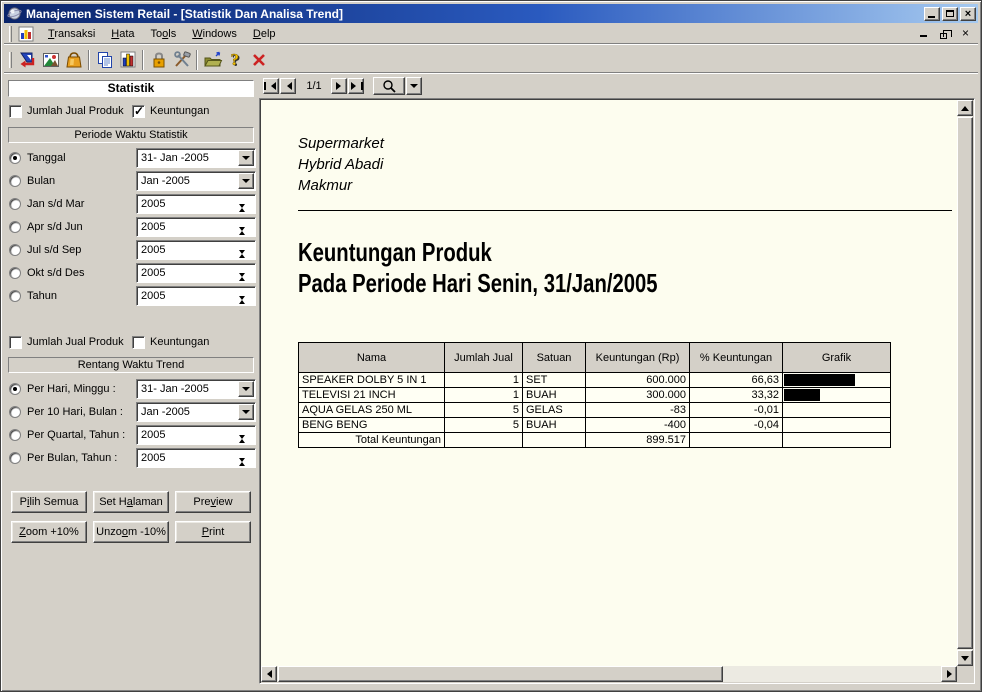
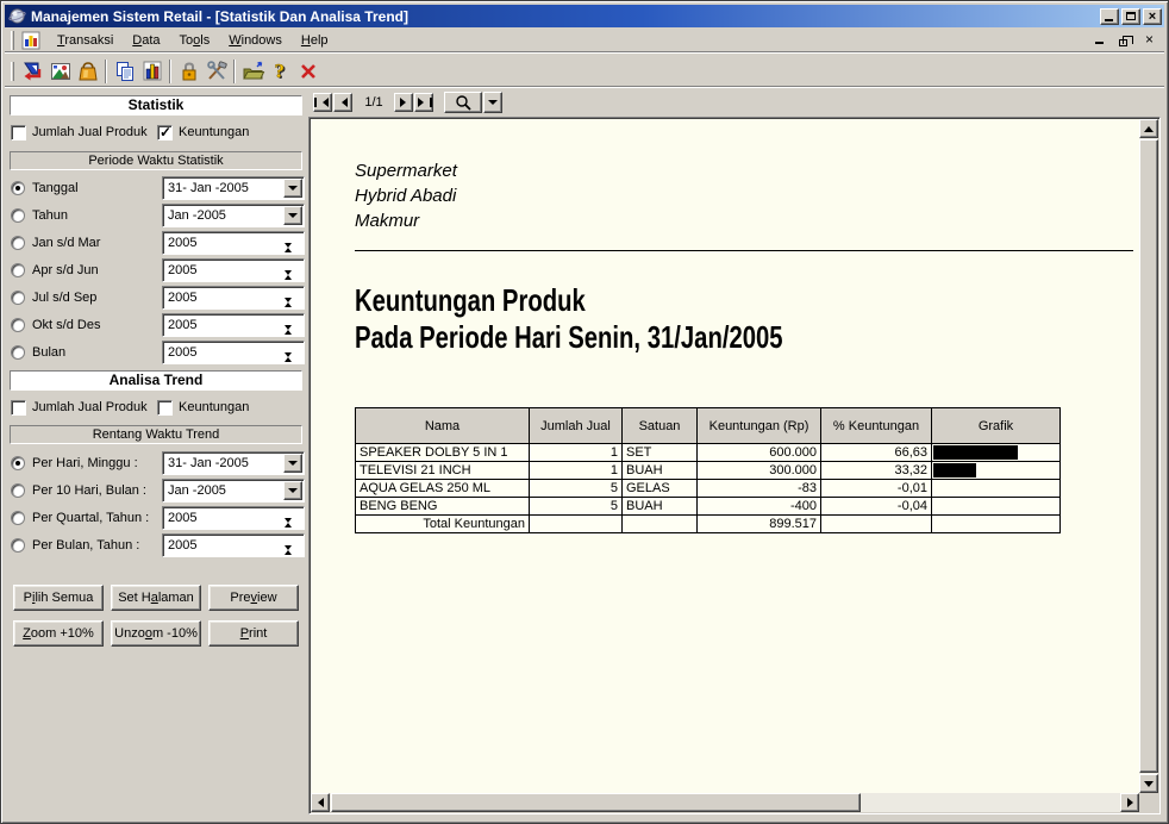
  Manajemen Sistem Retail - [Statistik Dan Analisa Trend]
  ×
  Transaksi
- Hata
+ Data
  Tools
  Windows
- Delp
+ Help
  ×
  ?
  Statistik
  Jumlah Jual Produk
  ✓
  Keuntungan
  Periode Waktu Statistik
  Tanggal
  31- Jan -2005
- Bulan
+ Tahun
  Jan -2005
  Jan s/d Mar
  2005
  Apr s/d Jun
  2005
  Jul s/d Sep
  2005
  Okt s/d Des
  2005
- Tahun
+ Bulan
  2005
+ Analisa Trend
  Jumlah Jual Produk
  Keuntungan
  Rentang Waktu Trend
  Per Hari, Minggu :
  31- Jan -2005
  Per 10 Hari, Bulan :
  Jan -2005
  Per Quartal, Tahun :
  2005
  Per Bulan, Tahun :
  2005
  Pilih Semua
  Set Halaman
  Preview
  Zoom +10%
  Unzoom -10%
  Print
  1/1
  Supermarket
  Hybrid Abadi
  Makmur
  Keuntungan Produk
  Pada Periode Hari Senin, 31/Jan/2005
  Nama	Jumlah Jual	Satuan	Keuntungan (Rp)	% Keuntungan	Grafik
  SPEAKER DOLBY 5 IN 1	1	SET	600.000	66,63
  TELEVISI 21 INCH	1	BUAH	300.000	33,32
  AQUA GELAS 250 ML	5	GELAS	-83	-0,01
  BENG BENG	5	BUAH	-400	-0,04
  Total Keuntungan			899.517
